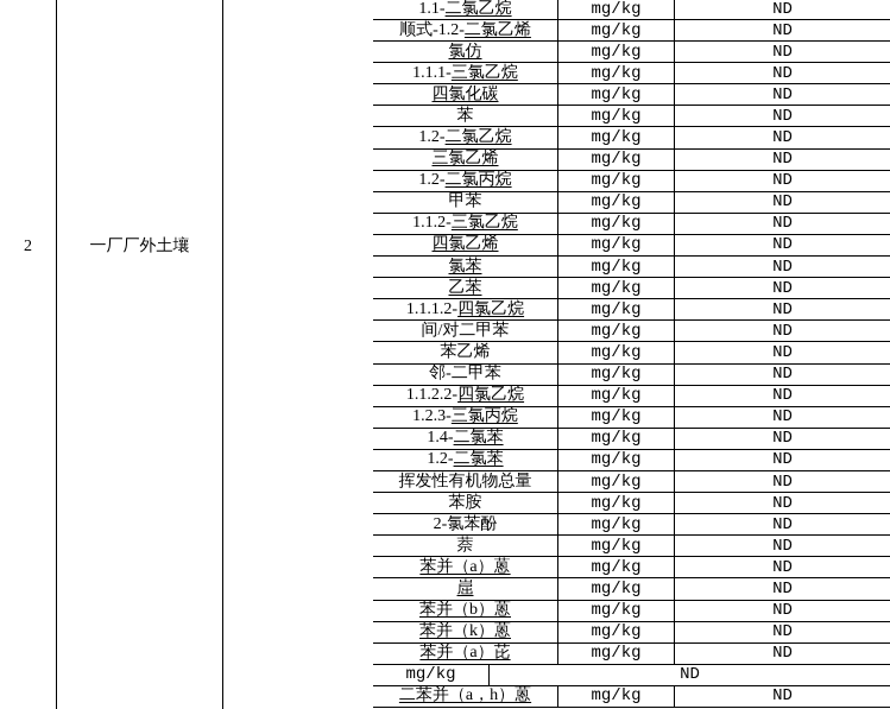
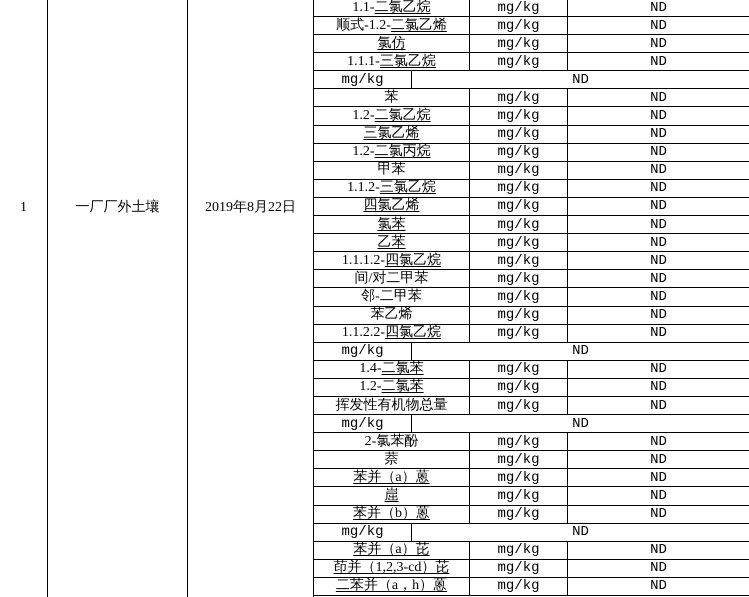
- 2
+ 1
  一厂厂外土壤
+ 2019年8月22日
  1.1-
  二氯乙烷
  mg/kg
  ND
  顺式-1.2-
  二氯乙烯
  mg/kg
  ND
  氯仿
  mg/kg
  ND
  1.1.1-
  三氯乙烷
  mg/kg
  ND
- 四氯化碳
  mg/kg
  ND
  苯
  mg/kg
  ND
  1.2-
  二氯乙烷
  mg/kg
  ND
  三氯乙烯
  mg/kg
  ND
  1.2-
  二氯丙烷
  mg/kg
  ND
  甲苯
  mg/kg
  ND
  1.1.2-
  三氯乙烷
  mg/kg
  ND
  四氯乙烯
  mg/kg
  ND
  氯苯
  mg/kg
  ND
  乙苯
  mg/kg
  ND
  1.1.1.2-
  四氯乙烷
  mg/kg
  ND
  间/对二甲苯
  mg/kg
  ND
- 苯乙烯
+ 邻-二甲苯
  mg/kg
  ND
- 邻-二甲苯
+ 苯乙烯
  mg/kg
  ND
  1.1.2.2-
  四氯乙烷
  mg/kg
  ND
- 1.2.3-
- 三氯丙烷
  mg/kg
  ND
  1.4-
  二氯苯
  mg/kg
  ND
  1.2-
  二氯苯
  mg/kg
  ND
  挥发性有机物总量
  mg/kg
  ND
- 苯胺
  mg/kg
  ND
  2-氯苯酚
  mg/kg
  ND
  萘
  mg/kg
  ND
  苯并（a）蒽
  mg/kg
  ND
  崫
  mg/kg
  ND
  苯并（b）蒽
  mg/kg
  ND
- 苯并（k）蒽
  mg/kg
  ND
  苯并（a）芘
  mg/kg
  ND
+ 茚并（1,2,3-cd）芘
  mg/kg
  ND
  二苯并（a，h）蒽
  mg/kg
  ND
